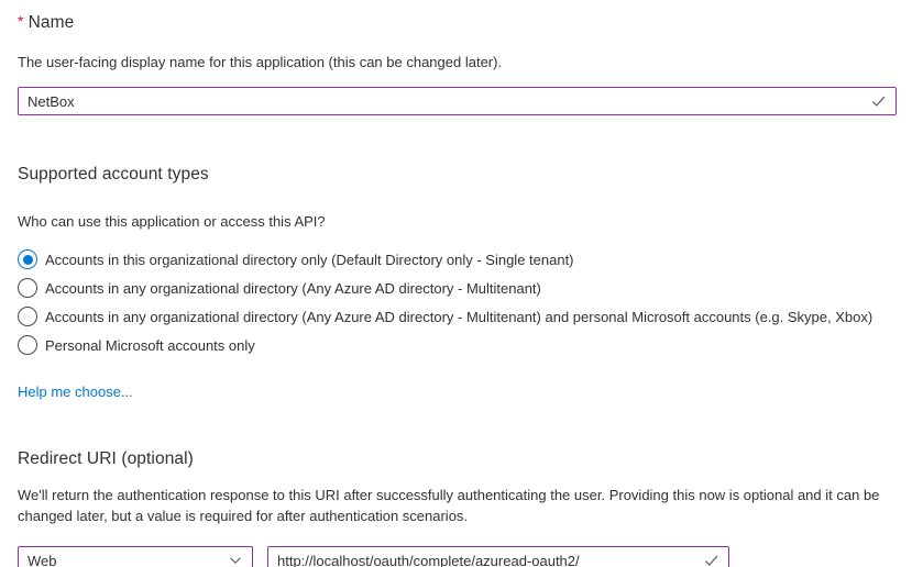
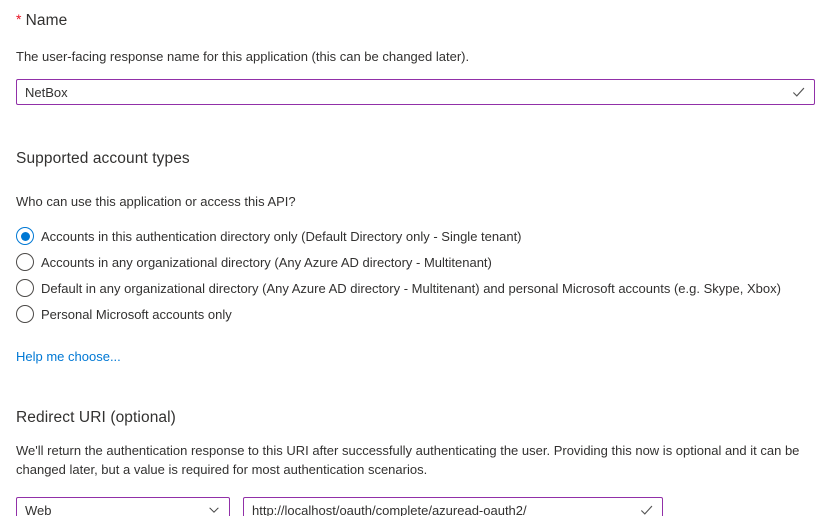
  * Name
- The user-facing display name for this application (this can be changed later).
+ The user-facing response name for this application (this can be changed later).
  NetBox
  Supported account types
  Who can use this application or access this API?
- Accounts in this organizational directory only (Default Directory only - Single tenant)
+ Accounts in this authentication directory only (Default Directory only - Single tenant)
  Accounts in any organizational directory (Any Azure AD directory - Multitenant)
- Accounts in any organizational directory (Any Azure AD directory - Multitenant) and personal Microsoft accounts (e.g. Skype, Xbox)
+ Default in any organizational directory (Any Azure AD directory - Multitenant) and personal Microsoft accounts (e.g. Skype, Xbox)
  Personal Microsoft accounts only
  Help me choose...
  Redirect URI (optional)
- We'll return the authentication response to this URI after successfully authenticating the user. Providing this now is optional and it can be changed later, but a value is required for after authentication scenarios.
+ We'll return the authentication response to this URI after successfully authenticating the user. Providing this now is optional and it can be changed later, but a value is required for most authentication scenarios.
  Web
  http://localhost/oauth/complete/azuread-oauth2/
